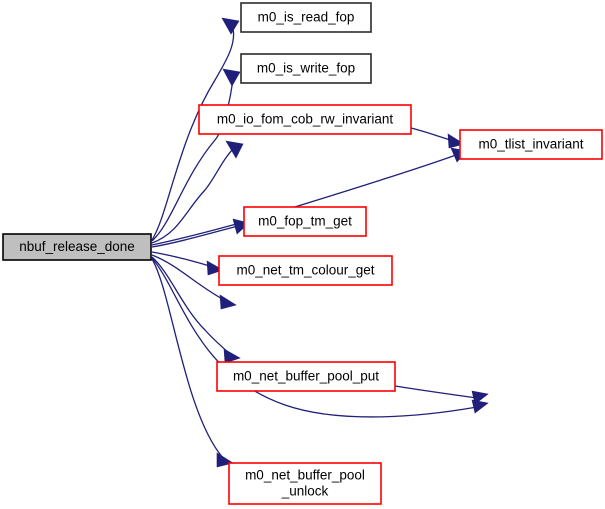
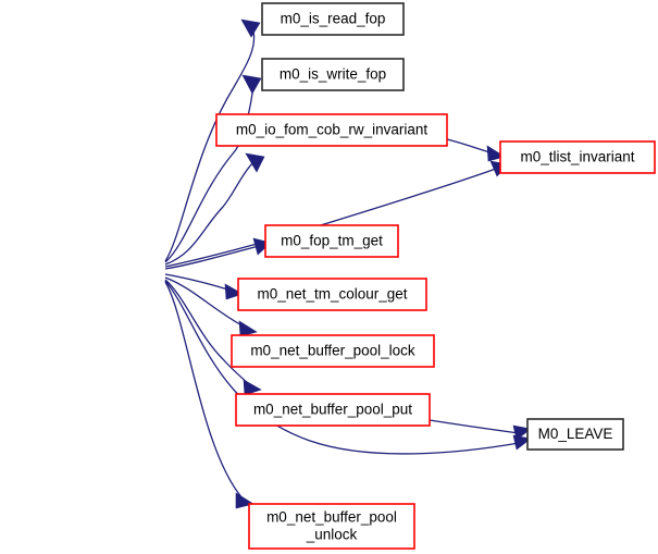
- nbuf_release_done
  m0_is_read_fop
  m0_is_write_fop
  m0_io_fom_cob_rw_invariant
  m0_tlist_invariant
  m0_fop_tm_get
  m0_net_tm_colour_get
+ m0_net_buffer_pool_lock
  m0_net_buffer_pool_put
+ M0_LEAVE
  m0_net_buffer_pool _unlock
